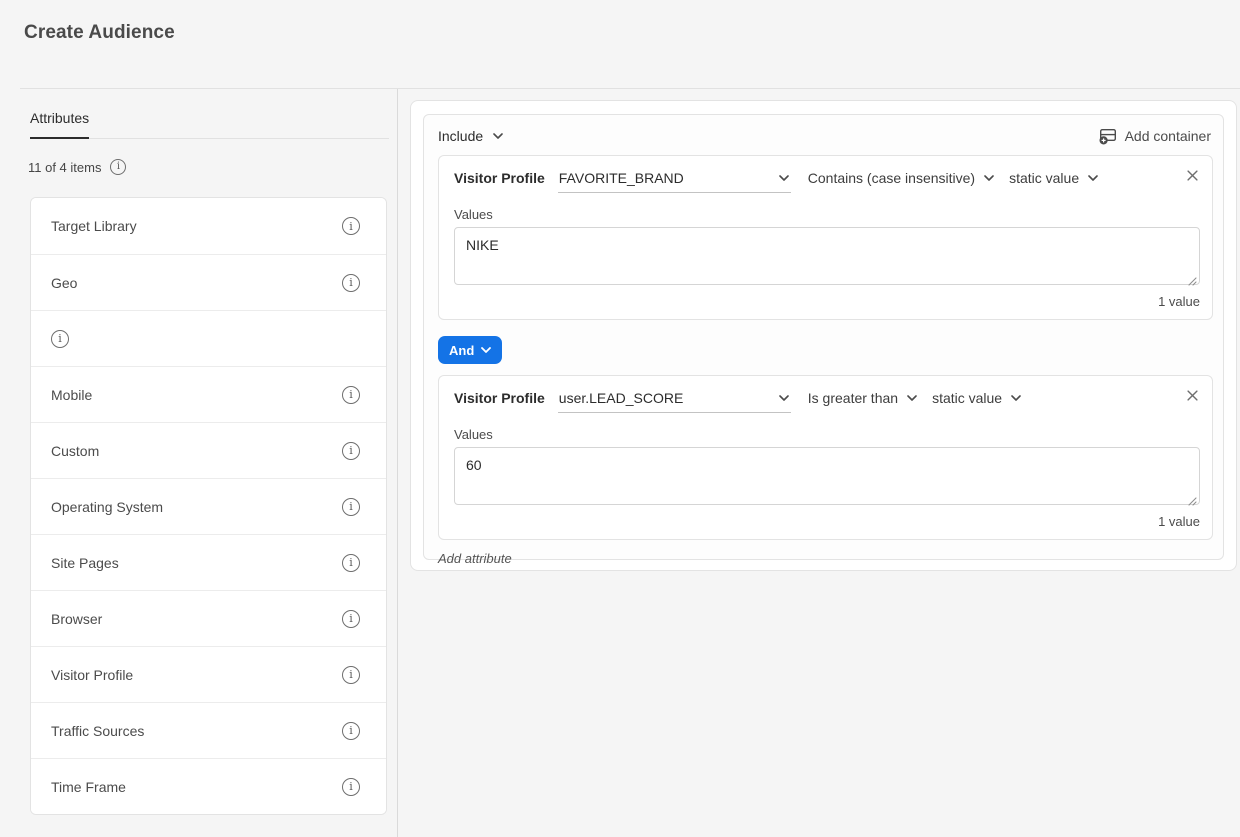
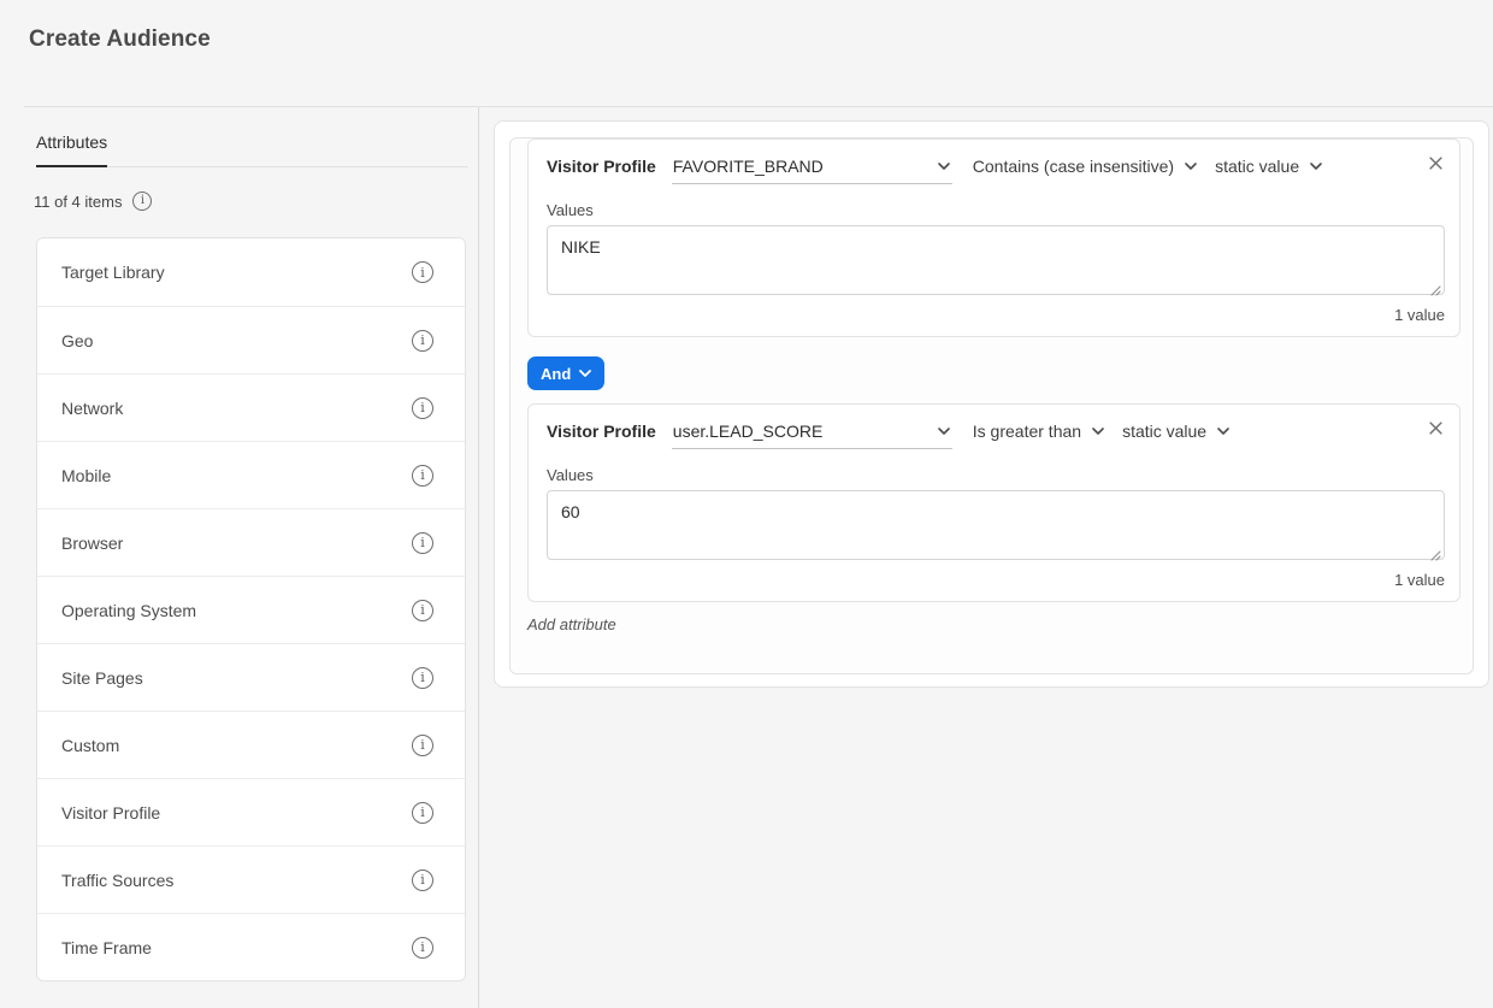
  Create Audience
  Attributes
  11 of 4 items
  i
  Target Library
  i
  Geo
  i
+ Network
  i
  Mobile
  i
- Custom
+ Browser
  i
  Operating System
  i
  Site Pages
  i
- Browser
+ Custom
  i
  Visitor Profile
  i
  Traffic Sources
  i
  Time Frame
  i
- Include
- Add container
  Visitor Profile
  FAVORITE_BRAND
  Contains (case insensitive)
  static value
  Values
  NIKE
  1 value
  And
  Visitor Profile
  user.LEAD_SCORE
  Is greater than
  static value
  Values
  60
  1 value
  Add attribute
